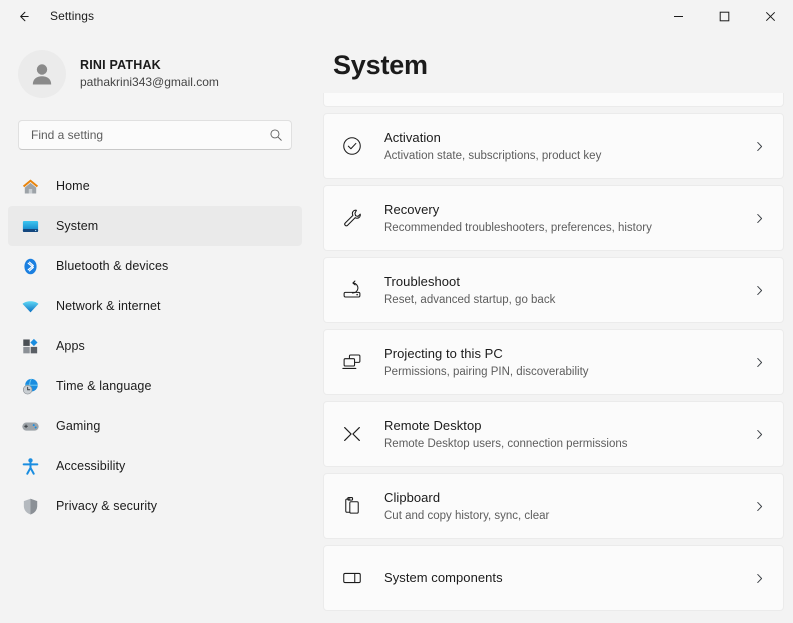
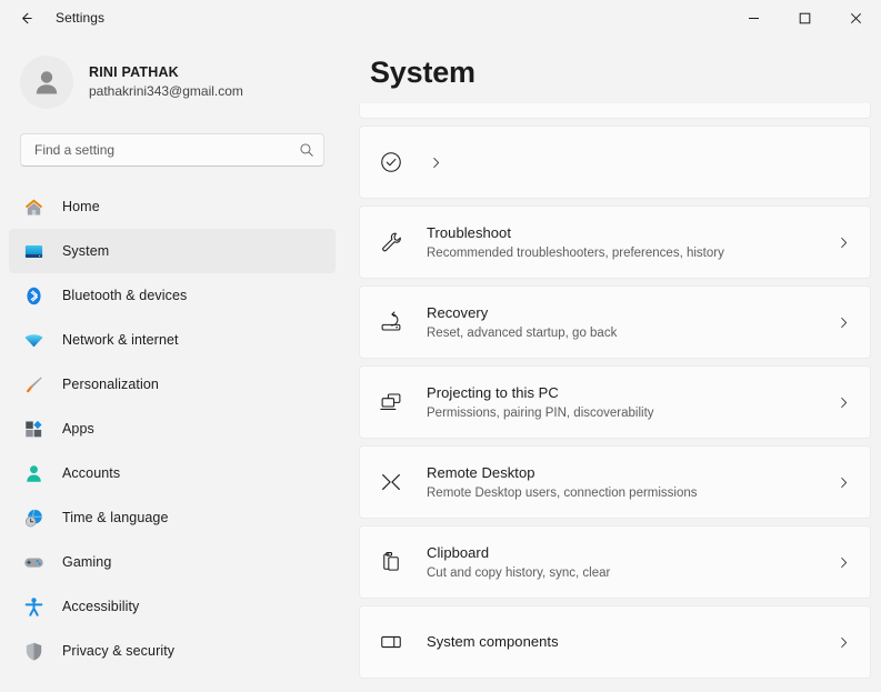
  Settings
  RINI PATHAK
  pathakrini343@gmail.com
  Find a setting
  Home
  System
  Bluetooth & devices
  Network & internet
+ Personalization
  Apps
+ Accounts
  Time & language
  Gaming
  Accessibility
  Privacy & security
  System
- Activation
- Activation state, subscriptions, product key
- Recovery
+ Troubleshoot
  Recommended troubleshooters, preferences, history
- Troubleshoot
+ Recovery
  Reset, advanced startup, go back
  Projecting to this PC
  Permissions, pairing PIN, discoverability
  Remote Desktop
  Remote Desktop users, connection permissions
  Clipboard
  Cut and copy history, sync, clear
  System components
